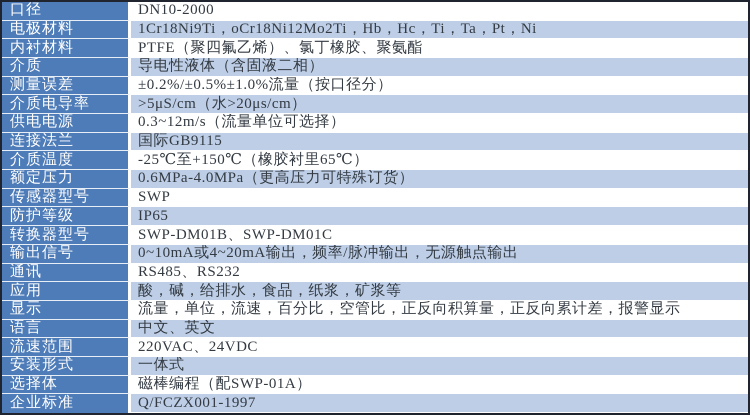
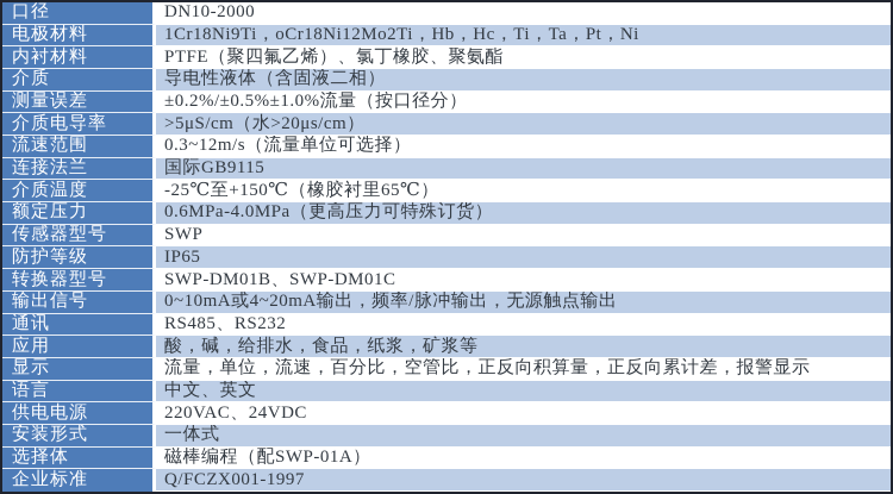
  口径
  DN10-2000
  电极材料
  1Cr18Ni9Ti，oCr18Ni12Mo2Ti，Hb，Hc，Ti，Ta，Pt，Ni
  内衬材料
  PTFE（聚四氟乙烯）、氯丁橡胶、聚氨酯
  介质
  导电性液体（含固液二相）
  测量误差
  ±0.2%/±0.5%±1.0%流量（按口径分）
  介质电导率
  >5μS/cm（水>20μs/cm）
- 供电电源
+ 流速范围
  0.3~12m/s（流量单位可选择）
  连接法兰
  国际GB9115
  介质温度
  -25℃至+150℃（橡胶衬里65℃）
  额定压力
  0.6MPa-4.0MPa（更高压力可特殊订货）
  传感器型号
  SWP
  防护等级
  IP65
  转换器型号
  SWP-DM01B、SWP-DM01C
  输出信号
  0~10mA或4~20mA输出，频率/脉冲输出，无源触点输出
  通讯
  RS485、RS232
  应用
  酸，碱，给排水，食品，纸浆，矿浆等
  显示
  流量，单位，流速，百分比，空管比，正反向积算量，正反向累计差，报警显示
  语言
  中文、英文
- 流速范围
+ 供电电源
  220VAC、24VDC
  安装形式
  一体式
  选择体
  磁棒编程（配SWP-01A）
  企业标准
  Q/FCZX001-1997
